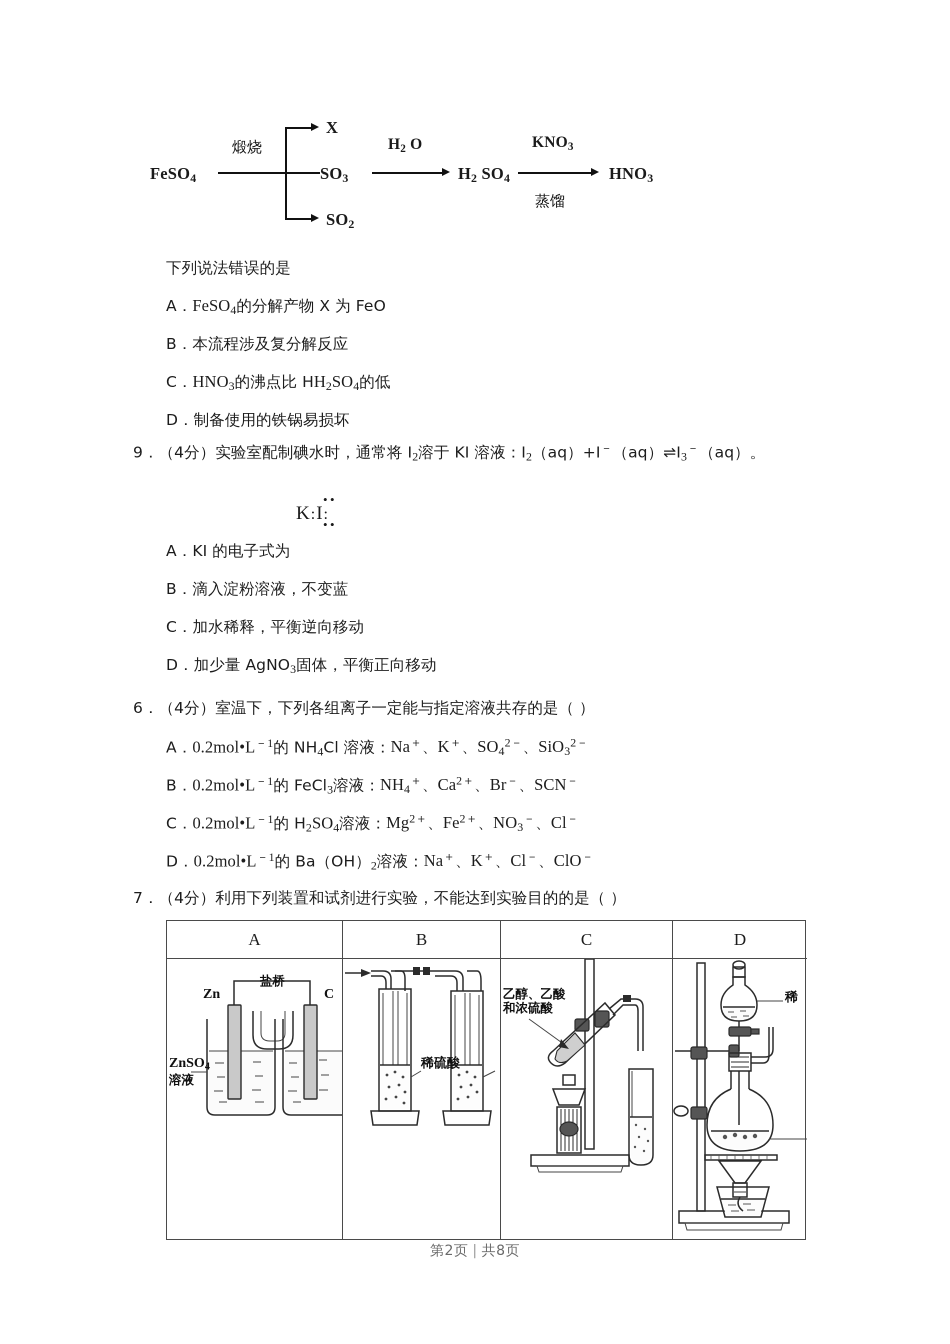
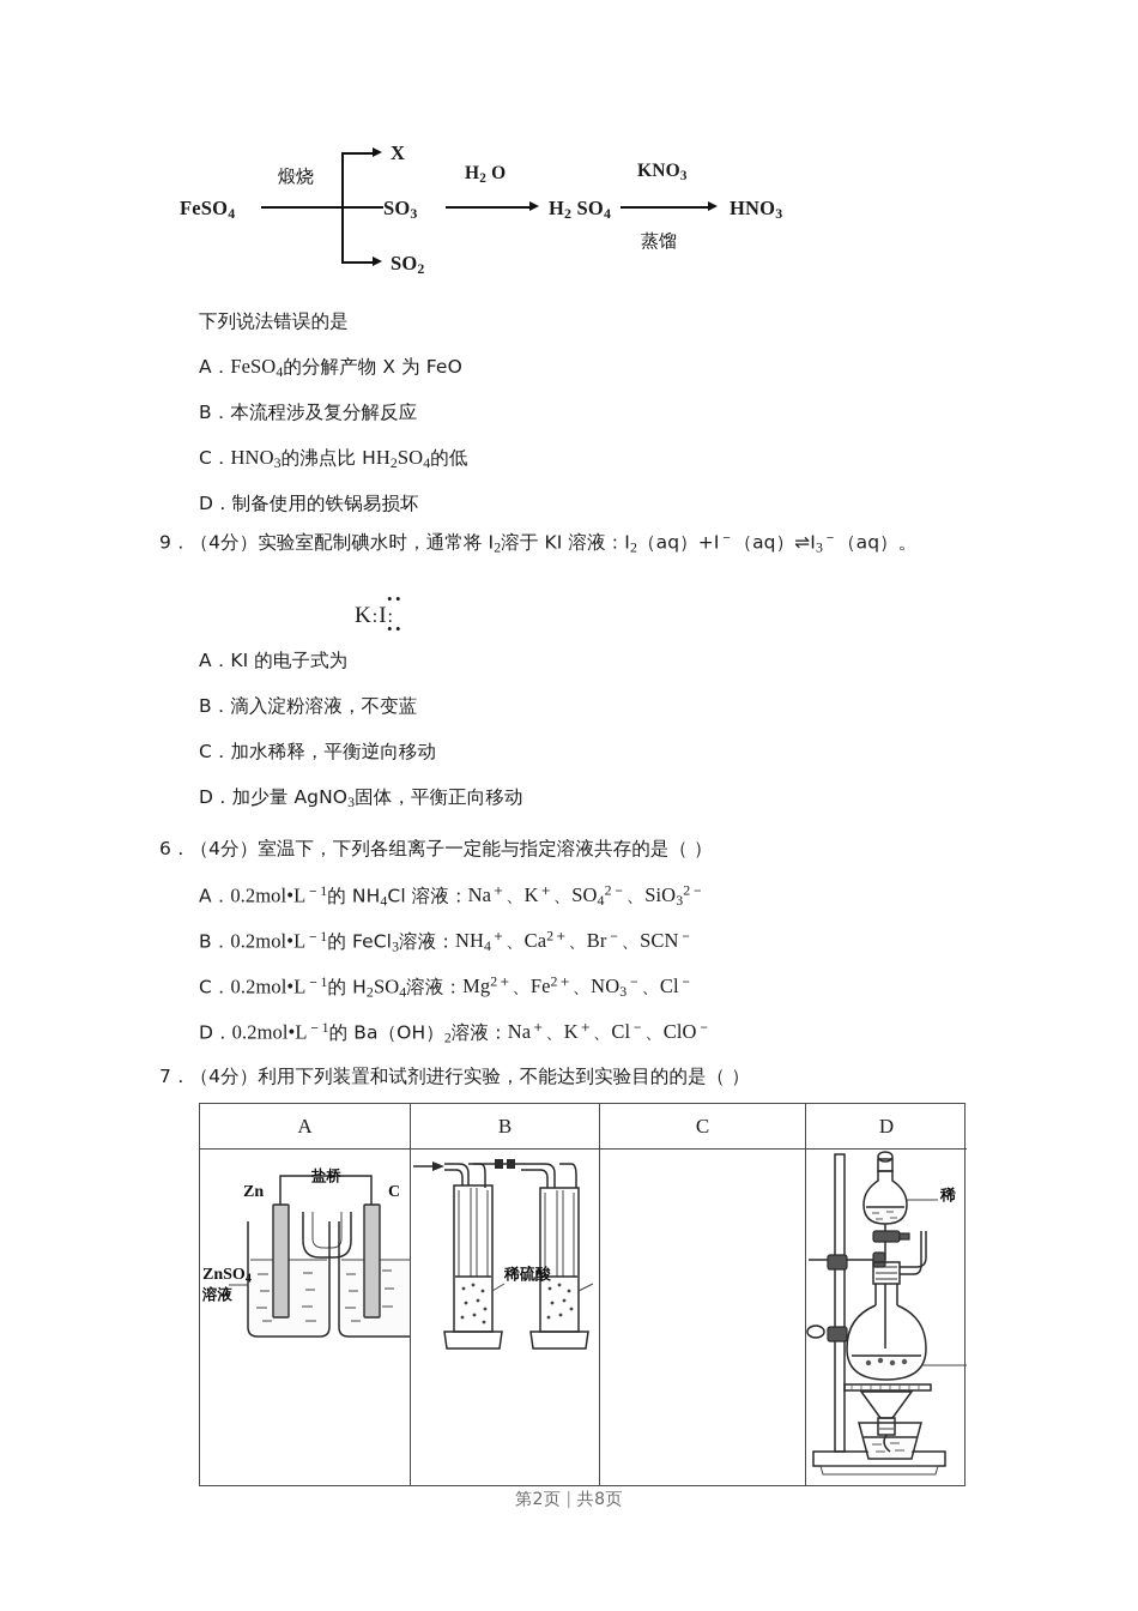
  FeSO4
  煅烧
  X
  SO3
  SO2
  H2 O
  H2 SO4
  KNO3
  蒸馏
  HNO3
  下列说法错误的是
  A．FeSO4的分解产物 X 为 FeO
  B．本流程涉及复分解反应
  C．HNO3的沸点比 HH2SO4的低
  D．制备使用的铁锅易损坏
  9．（4分）实验室配制碘水时，通常将 I2溶于 KI 溶液：I2（aq）+I－（aq）⇌I3－（aq）。
  K:I:
  ••
  ••
  A．KI 的电子式为
  B．滴入淀粉溶液，不变蓝
  C．加水稀释，平衡逆向移动
  D．加少量 AgNO3固体，平衡正向移动
  6．（4分）室温下，下列各组离子一定能与指定溶液共存的是（ ）
  A．0.2mol•L－1的 NH4Cl 溶液：Na＋、K＋、SO42－、SiO32－
  B．0.2mol•L－1的 FeCl3溶液：NH4＋、Ca2＋、Br－、SCN－
  C．0.2mol•L－1的 H2SO4溶液：Mg2＋、Fe2＋、NO3－、Cl－
  D．0.2mol•L－1的 Ba（OH）2溶液：Na＋、K＋、Cl－、ClO－
  7．（4分）利用下列装置和试剂进行实验，不能达到实验目的的是（ ）
  A
  盐桥
  Zn
  C
  ZnSO4
  溶液
  B
  稀硫酸
  C
- 乙醇、乙酸
- 和浓硫酸
  D
  稀
  第2页 | 共8页
